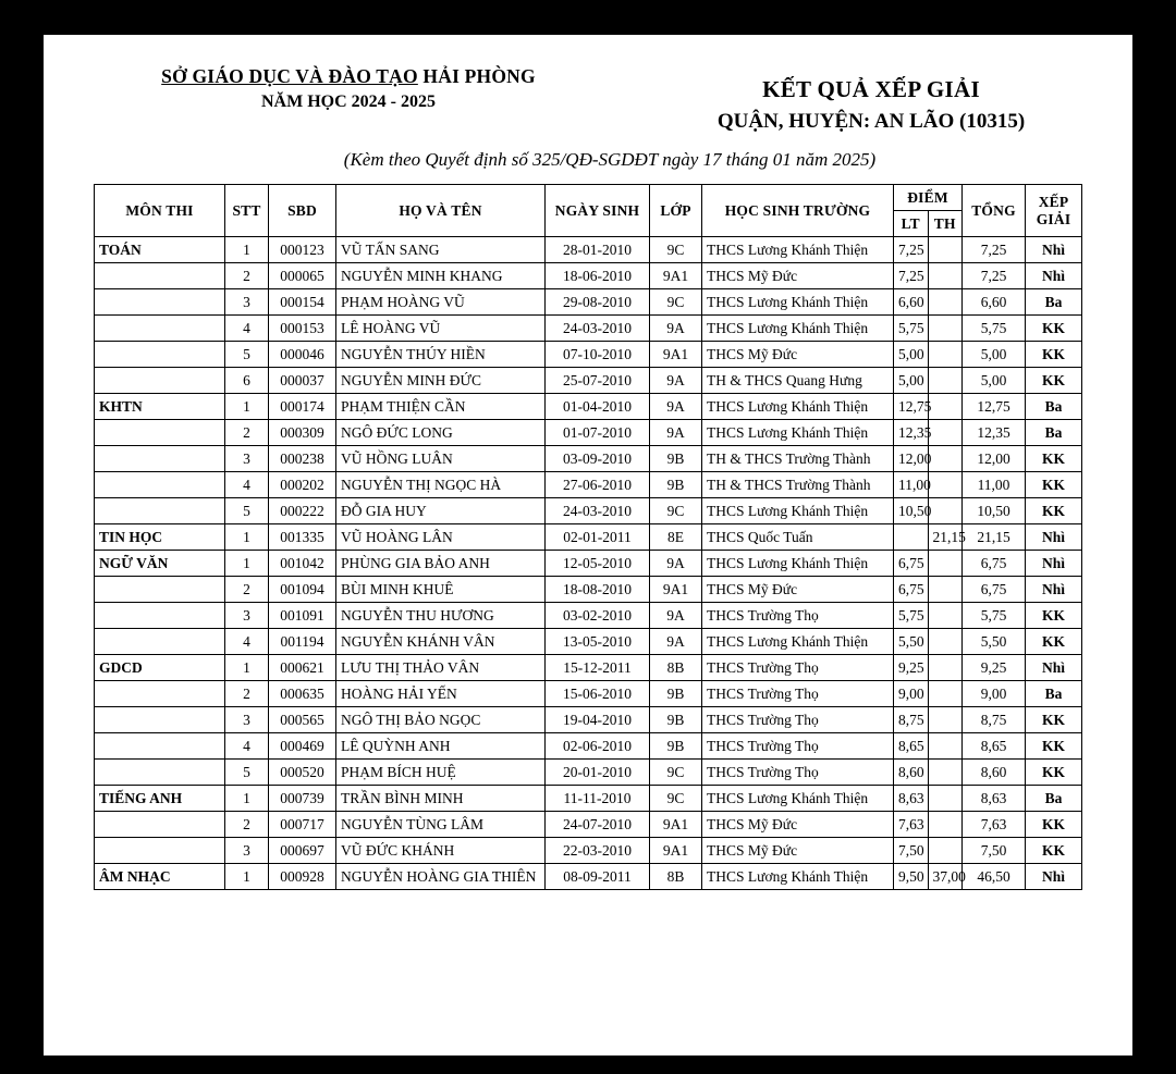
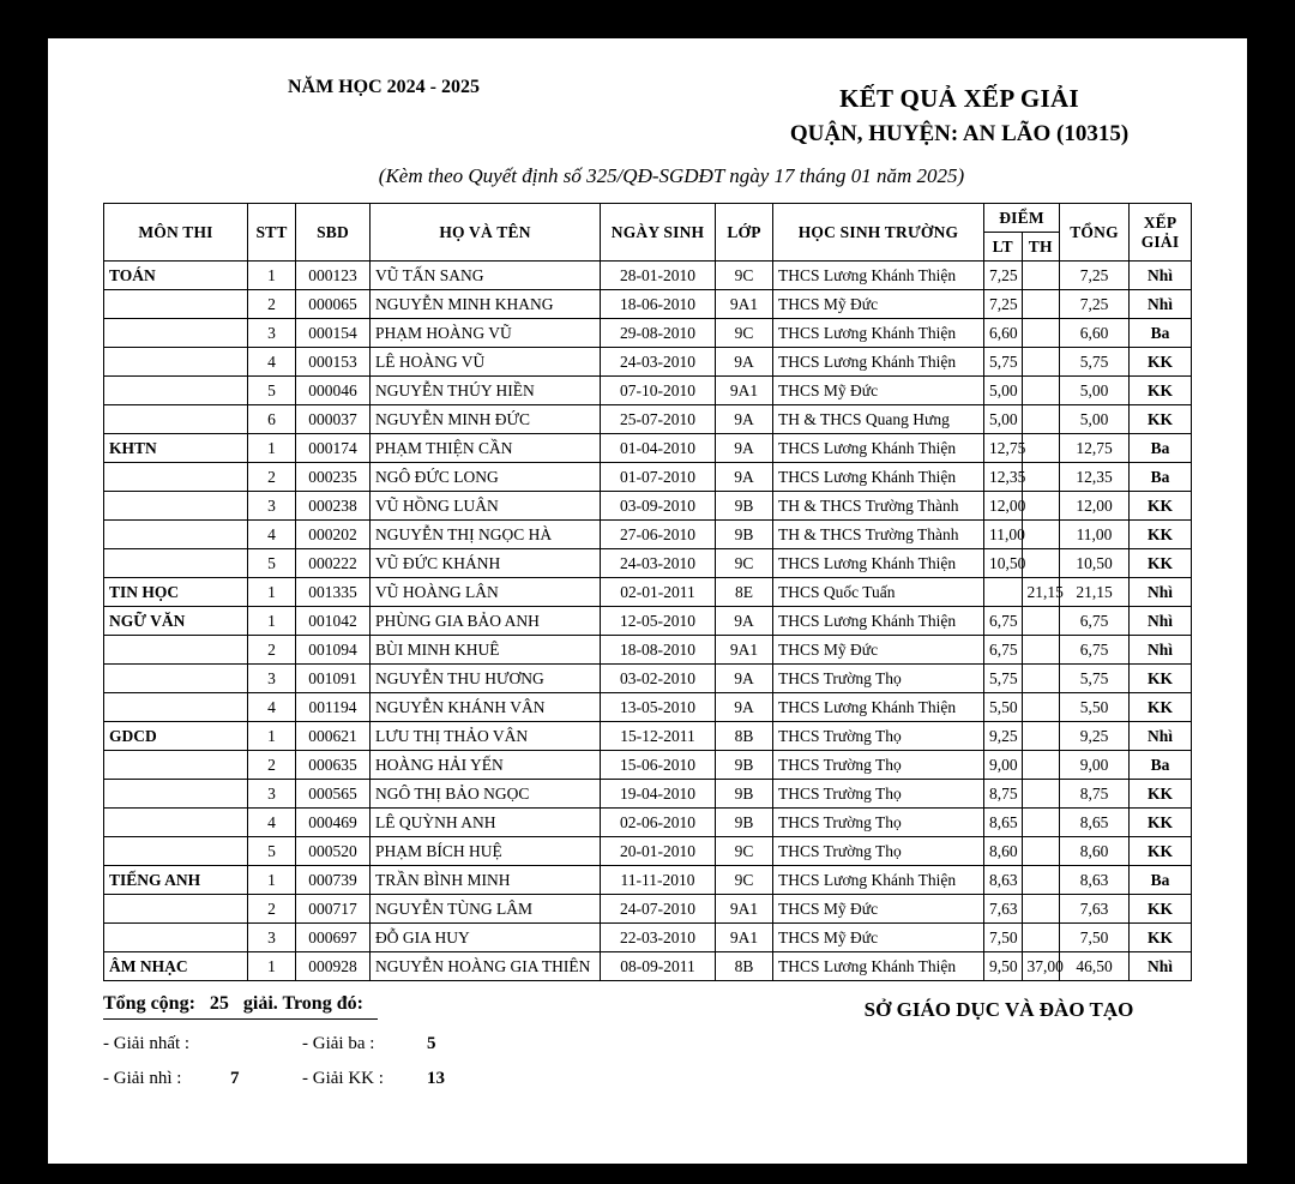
- SỞ GIÁO DỤC VÀ ĐÀO TẠO HẢI PHÒNG
  NĂM HỌC 2024 - 2025
  KẾT QUẢ XẾP GIẢI
  QUẬN, HUYỆN: AN LÃO (10315)
  (Kèm theo Quyết định số 325/QĐ-SGDĐT ngày 17 tháng 01 năm 2025)
  MÔN THI	STT	SBD	HỌ VÀ TÊN	NGÀY SINH	LỚP	HỌC SINH TRƯỜNG	ĐIỂM	TỔNG	XẾPGIẢI
  LT	TH
  TOÁN	1	000123	VŨ TẤN SANG	28-01-2010	9C	THCS Lương Khánh Thiện	7,25		7,25	Nhì
  	2	000065	NGUYỄN MINH KHANG	18-06-2010	9A1	THCS Mỹ Đức	7,25		7,25	Nhì
  	3	000154	PHẠM HOÀNG VŨ	29-08-2010	9C	THCS Lương Khánh Thiện	6,60		6,60	Ba
  	4	000153	LÊ HOÀNG VŨ	24-03-2010	9A	THCS Lương Khánh Thiện	5,75		5,75	KK
  	5	000046	NGUYỄN THÚY HIỀN	07-10-2010	9A1	THCS Mỹ Đức	5,00		5,00	KK
  	6	000037	NGUYỄN MINH ĐỨC	25-07-2010	9A	TH & THCS Quang Hưng	5,00		5,00	KK
  KHTN	1	000174	PHẠM THIỆN CẦN	01-04-2010	9A	THCS Lương Khánh Thiện	12,75		12,75	Ba
- 	2	000309	NGÔ ĐỨC LONG	01-07-2010	9A	THCS Lương Khánh Thiện	12,35		12,35	Ba
+ 	2	000235	NGÔ ĐỨC LONG	01-07-2010	9A	THCS Lương Khánh Thiện	12,35		12,35	Ba
  	3	000238	VŨ HỒNG LUÂN	03-09-2010	9B	TH & THCS Trường Thành	12,00		12,00	KK
  	4	000202	NGUYỄN THỊ NGỌC HÀ	27-06-2010	9B	TH & THCS Trường Thành	11,00		11,00	KK
- 	5	000222	ĐỖ GIA HUY	24-03-2010	9C	THCS Lương Khánh Thiện	10,50		10,50	KK
+ 	5	000222	VŨ ĐỨC KHÁNH	24-03-2010	9C	THCS Lương Khánh Thiện	10,50		10,50	KK
  TIN HỌC	1	001335	VŨ HOÀNG LÂN	02-01-2011	8E	THCS Quốc Tuấn		21,15	21,15	Nhì
  NGỮ VĂN	1	001042	PHÙNG GIA BẢO ANH	12-05-2010	9A	THCS Lương Khánh Thiện	6,75		6,75	Nhì
  	2	001094	BÙI MINH KHUÊ	18-08-2010	9A1	THCS Mỹ Đức	6,75		6,75	Nhì
  	3	001091	NGUYỄN THU HƯƠNG	03-02-2010	9A	THCS Trường Thọ	5,75		5,75	KK
  	4	001194	NGUYỄN KHÁNH VÂN	13-05-2010	9A	THCS Lương Khánh Thiện	5,50		5,50	KK
  GDCD	1	000621	LƯU THỊ THẢO VÂN	15-12-2011	8B	THCS Trường Thọ	9,25		9,25	Nhì
  	2	000635	HOÀNG HẢI YẾN	15-06-2010	9B	THCS Trường Thọ	9,00		9,00	Ba
  	3	000565	NGÔ THỊ BẢO NGỌC	19-04-2010	9B	THCS Trường Thọ	8,75		8,75	KK
  	4	000469	LÊ QUỲNH ANH	02-06-2010	9B	THCS Trường Thọ	8,65		8,65	KK
  	5	000520	PHẠM BÍCH HUỆ	20-01-2010	9C	THCS Trường Thọ	8,60		8,60	KK
  TIẾNG ANH	1	000739	TRẦN BÌNH MINH	11-11-2010	9C	THCS Lương Khánh Thiện	8,63		8,63	Ba
  	2	000717	NGUYỄN TÙNG LÂM	24-07-2010	9A1	THCS Mỹ Đức	7,63		7,63	KK
- 	3	000697	VŨ ĐỨC KHÁNH	22-03-2010	9A1	THCS Mỹ Đức	7,50		7,50	KK
+ 	3	000697	ĐỖ GIA HUY	22-03-2010	9A1	THCS Mỹ Đức	7,50		7,50	KK
  ÂM NHẠC	1	000928	NGUYỄN HOÀNG GIA THIÊN	08-09-2011	8B	THCS Lương Khánh Thiện	9,50	37,00	46,50	Nhì
+ Tổng cộng: 25 giải. Trong đó:
+ - Giải nhất :
+ - Giải ba :
+ 5
+ - Giải nhì :
+ 7
+ - Giải KK :
+ 13
+ SỞ GIÁO DỤC VÀ ĐÀO TẠO
